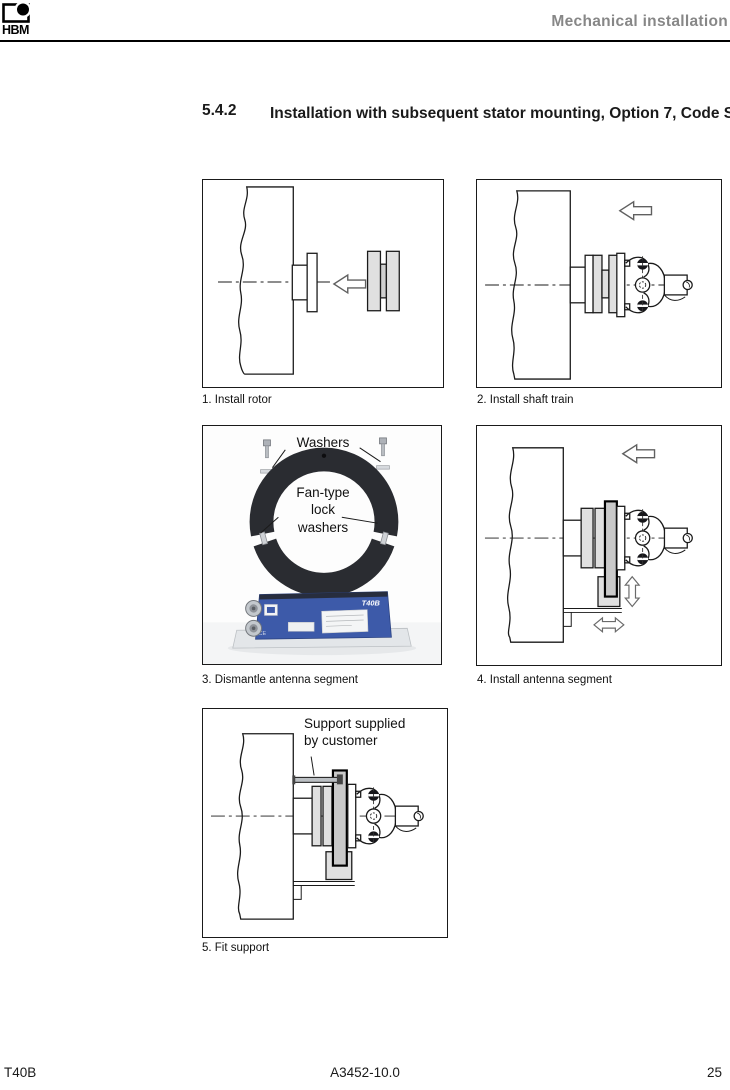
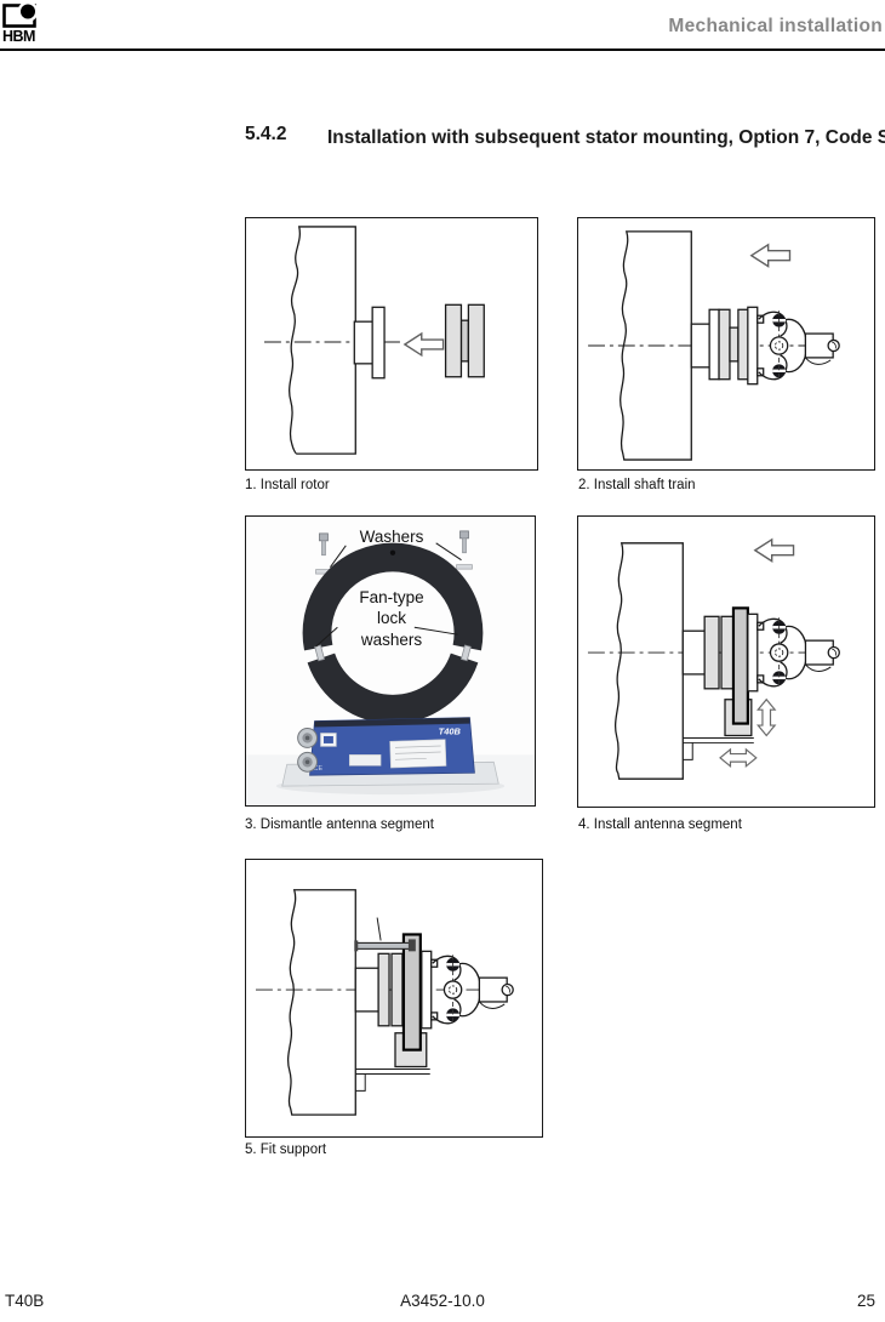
  HBM
  Mechanical installation
  5.4.2
  Installation with subsequent stator mounting, Option 7, Code S
  1. Install rotor
  2. Install shaft train
  T40B
  Washers
  Fan-type
  lock
  washers
  3. Dismantle antenna segment
  4. Install antenna segment
- Support supplied
- by customer
  5. Fit support
  T40B
  A3452-10.0
  25
